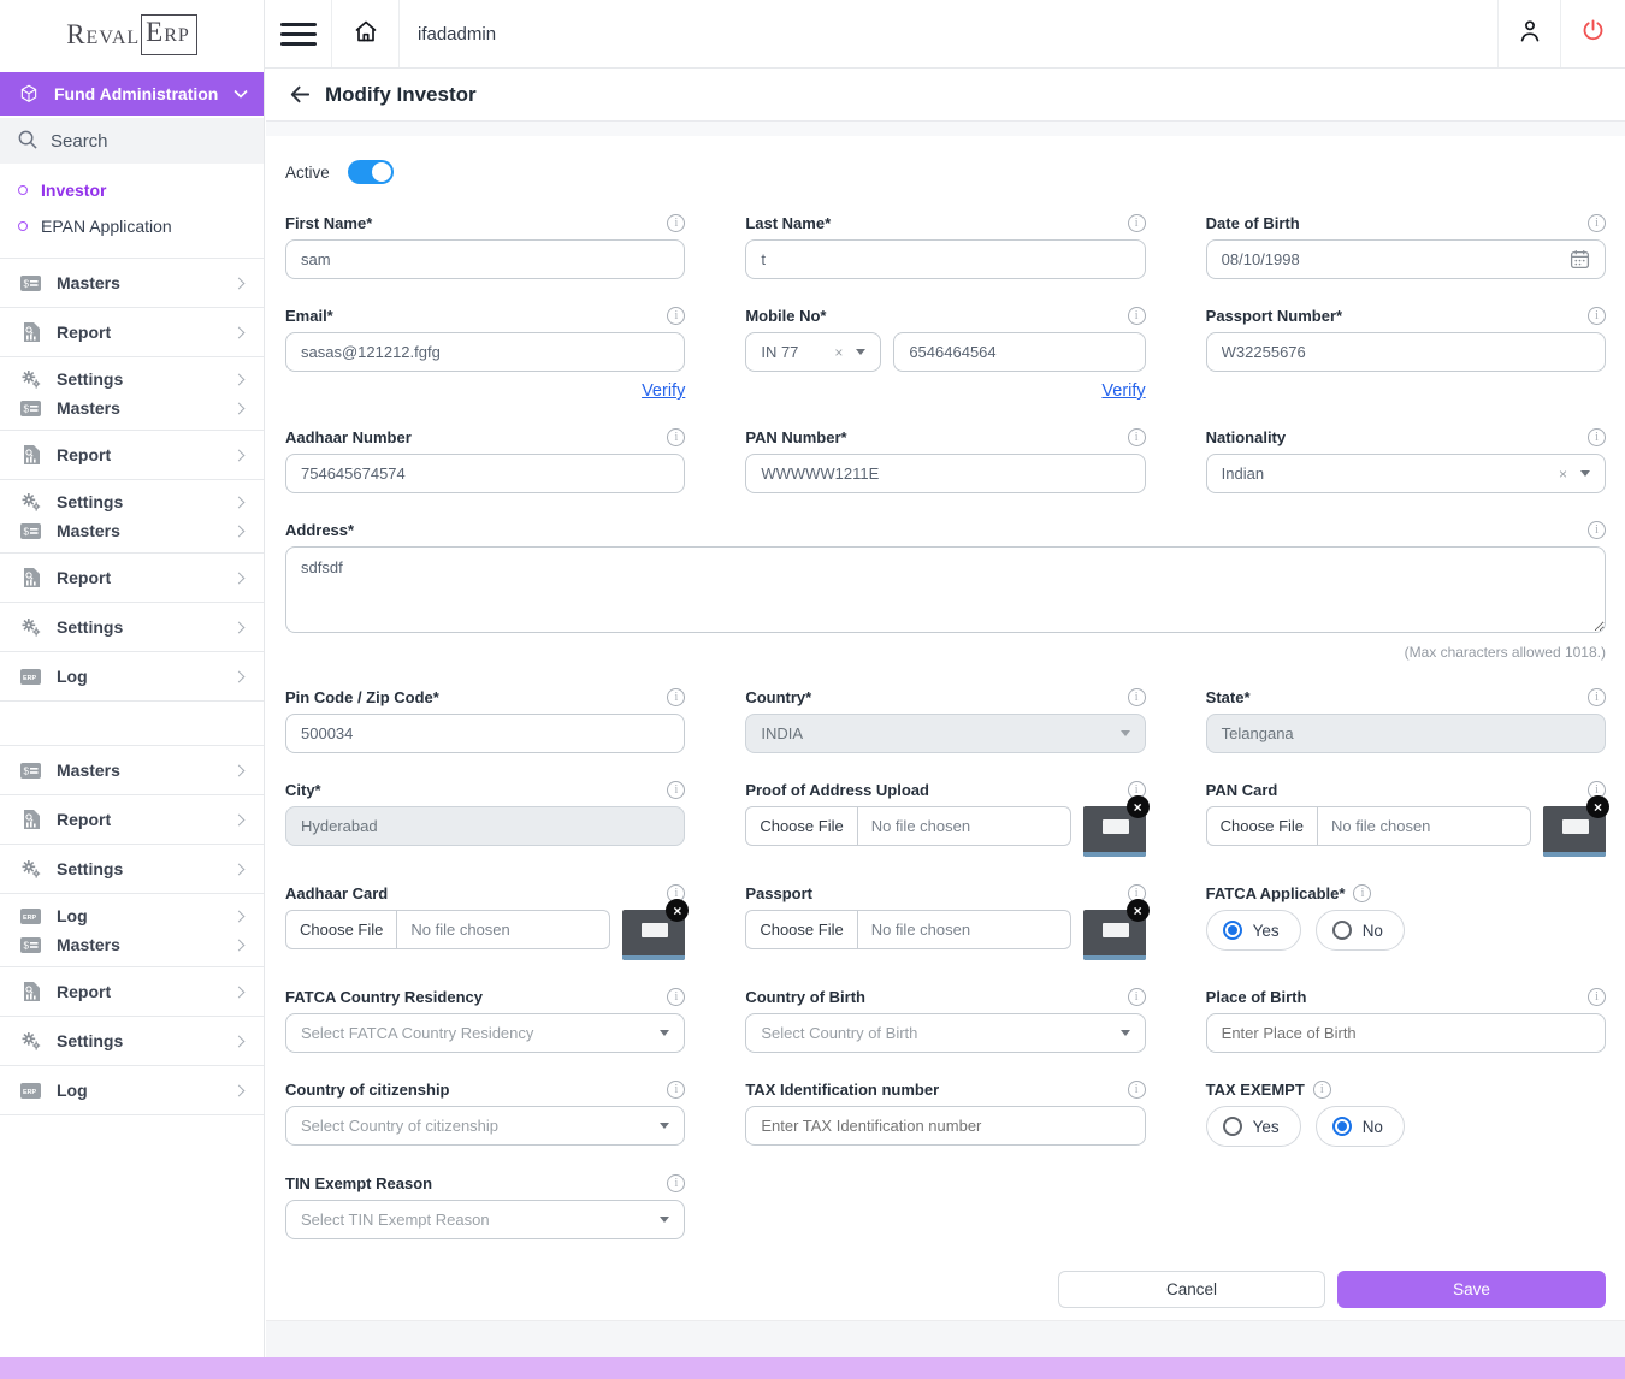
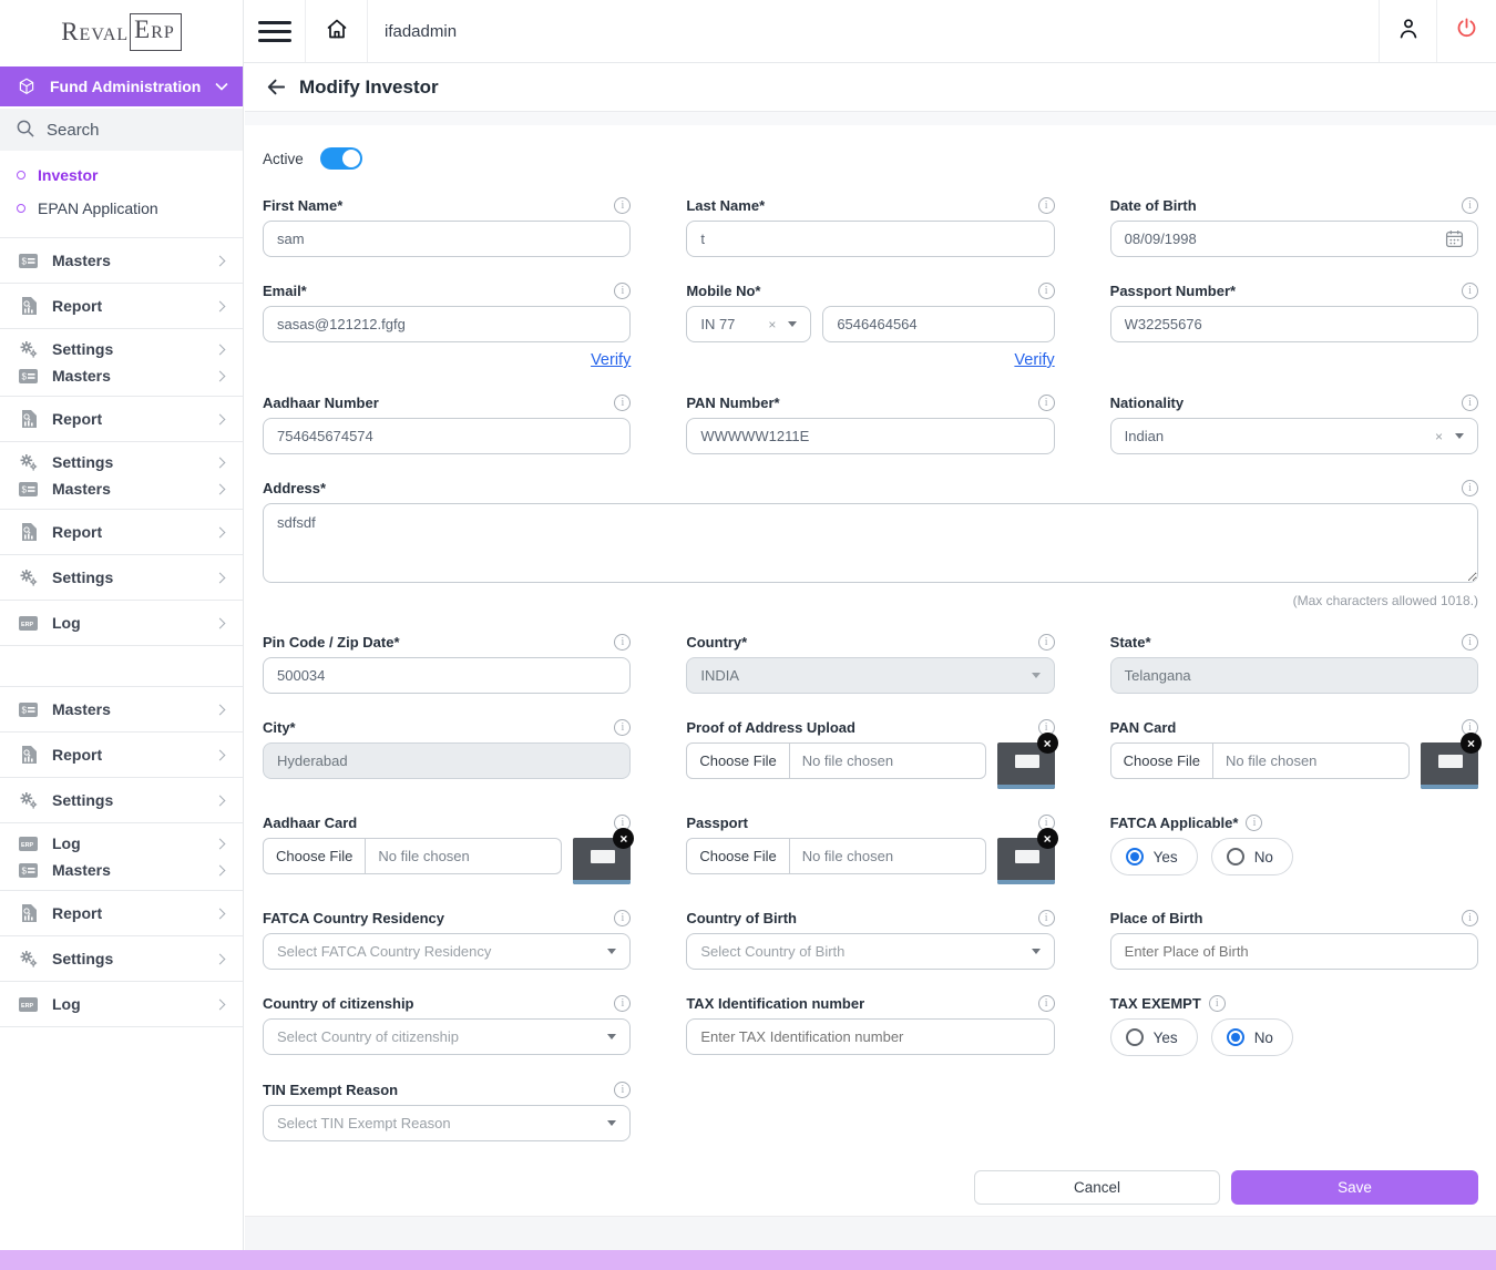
  Reval
  Erp
  Fund Administration
  Search
  Investor
  EPAN Application
  $
  Masters
  Report
  Settings
  $
  Masters
  Report
  Settings
  $
  Masters
  Report
  Settings
  Log
  $
  Masters
  Report
  Settings
  Log
  $
  Masters
  Report
  Settings
  Log
  ifadadmin
  Modify Investor
  Active
  First Name*
  sam
  Last Name*
  t
  Date of Birth
- 08/10/1998
+ 08/09/1998
  Email*
  sasas@121212.fgfg
  Verify
  Mobile No*
  IN 77
  ×
  6546464564
  Verify
  Passport Number*
  W32255676
  Aadhaar Number
  754645674574
  PAN Number*
  WWWWW1211E
  Nationality
  Indian
  ×
  Address*
  sdfsdf
  (Max characters allowed 1018.)
- Pin Code / Zip Code*
+ Pin Code / Zip Date*
  500034
  Country*
  INDIA
  State*
  Telangana
  City*
  Hyderabad
  Proof of Address Upload
  Choose File
  No file chosen
  PAN Card
  Choose File
  No file chosen
  Aadhaar Card
  Choose File
  No file chosen
  Passport
  Choose File
  No file chosen
  FATCA Applicable*
  Yes
  No
  FATCA Country Residency
  Select FATCA Country Residency
  Country of Birth
  Select Country of Birth
  Place of Birth
  Enter Place of Birth
  Country of citizenship
  Select Country of citizenship
  TAX Identification number
  Enter TAX Identification number
  TAX EXEMPT
  Yes
  No
  TIN Exempt Reason
  Select TIN Exempt Reason
  Cancel
  Save
